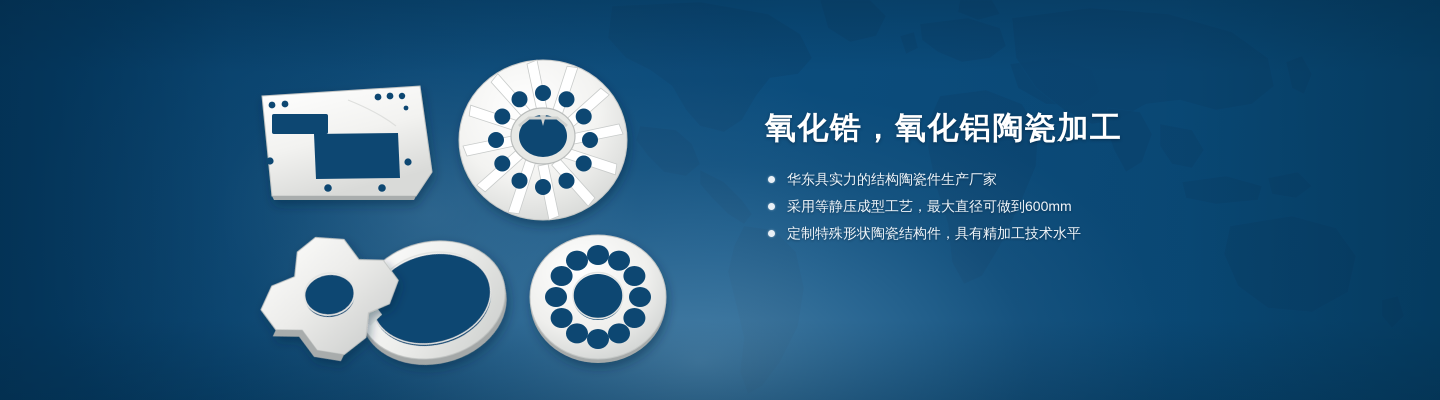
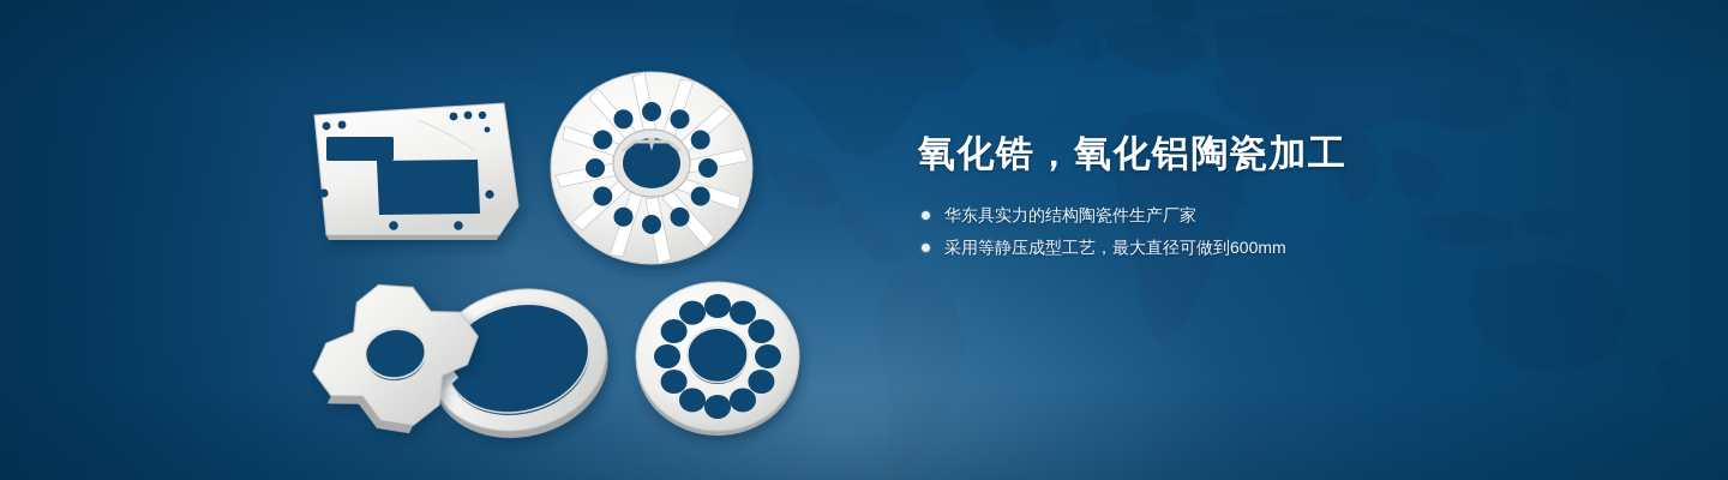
  氧化锆，氧化铝陶瓷加工
  华东具实力的结构陶瓷件生产厂家
  采用等静压成型工艺，最大直径可做到600mm
- 定制特殊形状陶瓷结构件，具有精加工技术水平
